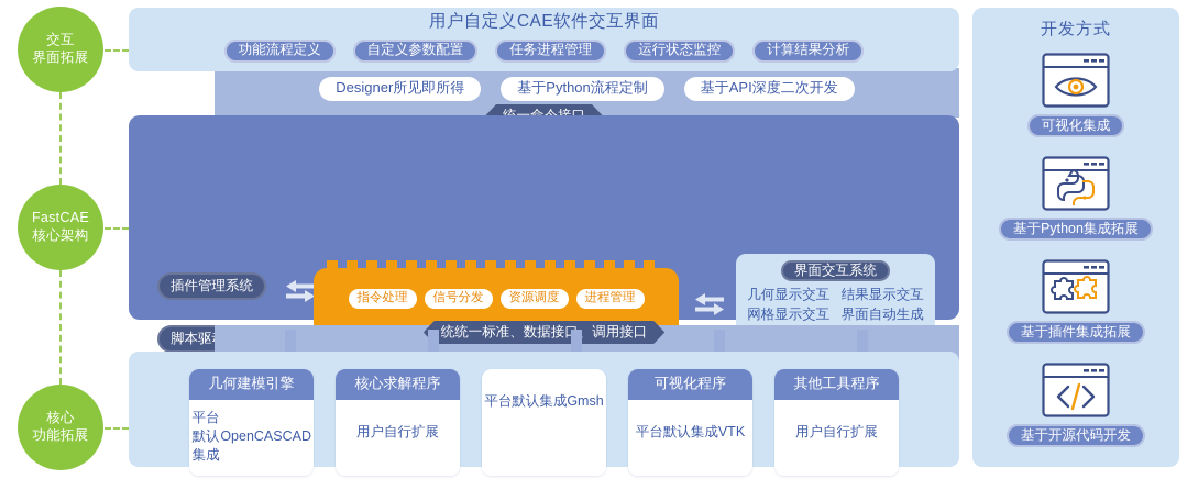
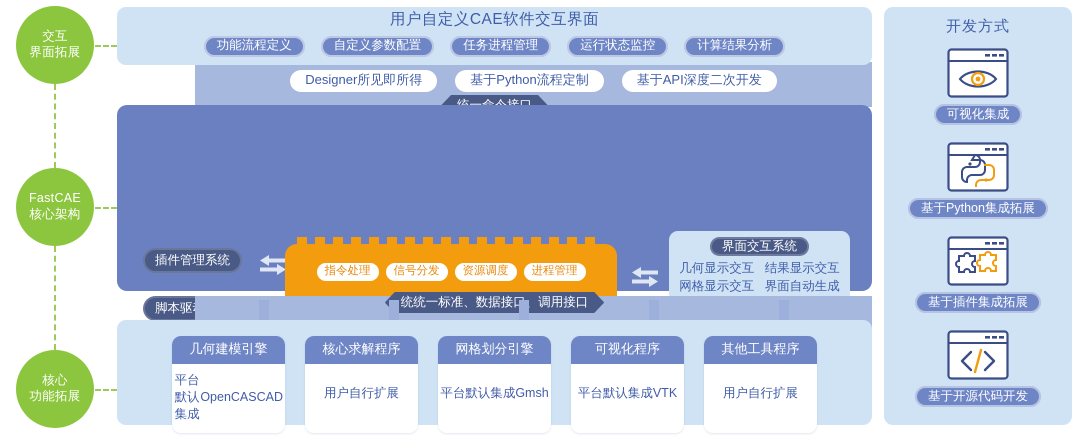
  交互
  界面拓展
  FastCAE
  核心架构
  核心
  功能拓展
  用户自定义CAE软件交互界面
  功能流程定义
  自定义参数配置
  任务进程管理
  运行状态监控
  计算结果分析
  Designer所见即所得
  基于Python流程定制
  基于API深度二次开发
  插件管理系统
  指令处理
  信号分发
  资源调度
  进程管理
  界面交互系统
  几何显示交互
  结果显示交互
  网格显示交互
  界面自动生成
  统统一标准、数据接、调用接口
  几何建模引擎
  平台默认集成
  OpenCASCAD
  核心求解程序
  用户自行扩展
+ 网格划分引擎
  平台默认
  集成Gmsh
  可视化程序
  平台默认
  集成VTK
  其他工具程序
  用户自行扩展
  开发方式
  可视化集成
  基于Python集成拓展
  基于插件集成拓展
  基于开源代码开发
